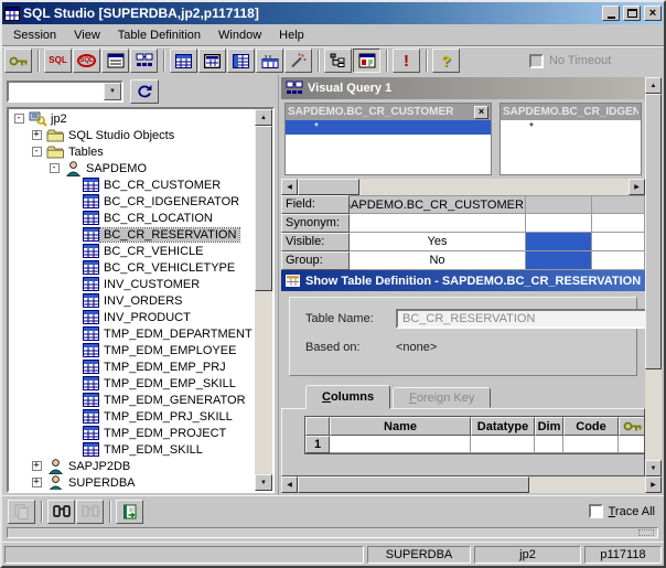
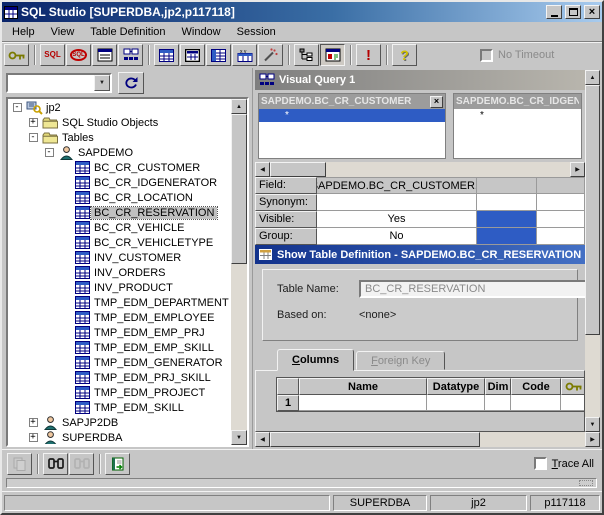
  SQL Studio [SUPERDBA,jp2,p117118]
  ×
- Session
+ Help
  View
  Table Definition
  Window
- Help
+ Session
  SQL
  !
  ?
  No Timeout
  -
  jp2
  +
  SQL Studio Objects
  -
  Tables
  -
  SAPDEMO
  BC_CR_CUSTOMER
  BC_CR_IDGENERATOR
  BC_CR_LOCATION
  BC_CR_RESERVATION
  BC_CR_VEHICLE
  BC_CR_VEHICLETYPE
  INV_CUSTOMER
  INV_ORDERS
  INV_PRODUCT
  TMP_EDM_DEPARTMENT
  TMP_EDM_EMPLOYEE
  TMP_EDM_EMP_PRJ
  TMP_EDM_EMP_SKILL
  TMP_EDM_GENERATOR
  TMP_EDM_PRJ_SKILL
  TMP_EDM_PROJECT
  TMP_EDM_SKILL
  +
  SAPJP2DB
  +
  SUPERDBA
  Visual Query 1
  SAPDEMO.BC_CR_CUSTOMER
  ×
  *
  SAPDEMO.BC_CR_IDGEN
  *
  Field:
  APDEMO.BC_CR_CUSTOMER
  Synonym:
  Visible:
  Yes
  Group:
  No
  Show Table Definition - SAPDEMO.BC_CR_RESERVATION
  Table Name:
  BC_CR_RESERVATION
  Based on:
  <none>
  Columns
  Foreign Key
  Name
  Datatype
  Dim
  Code
  1
  Trace All
  SUPERDBA
  jp2
  p117118
